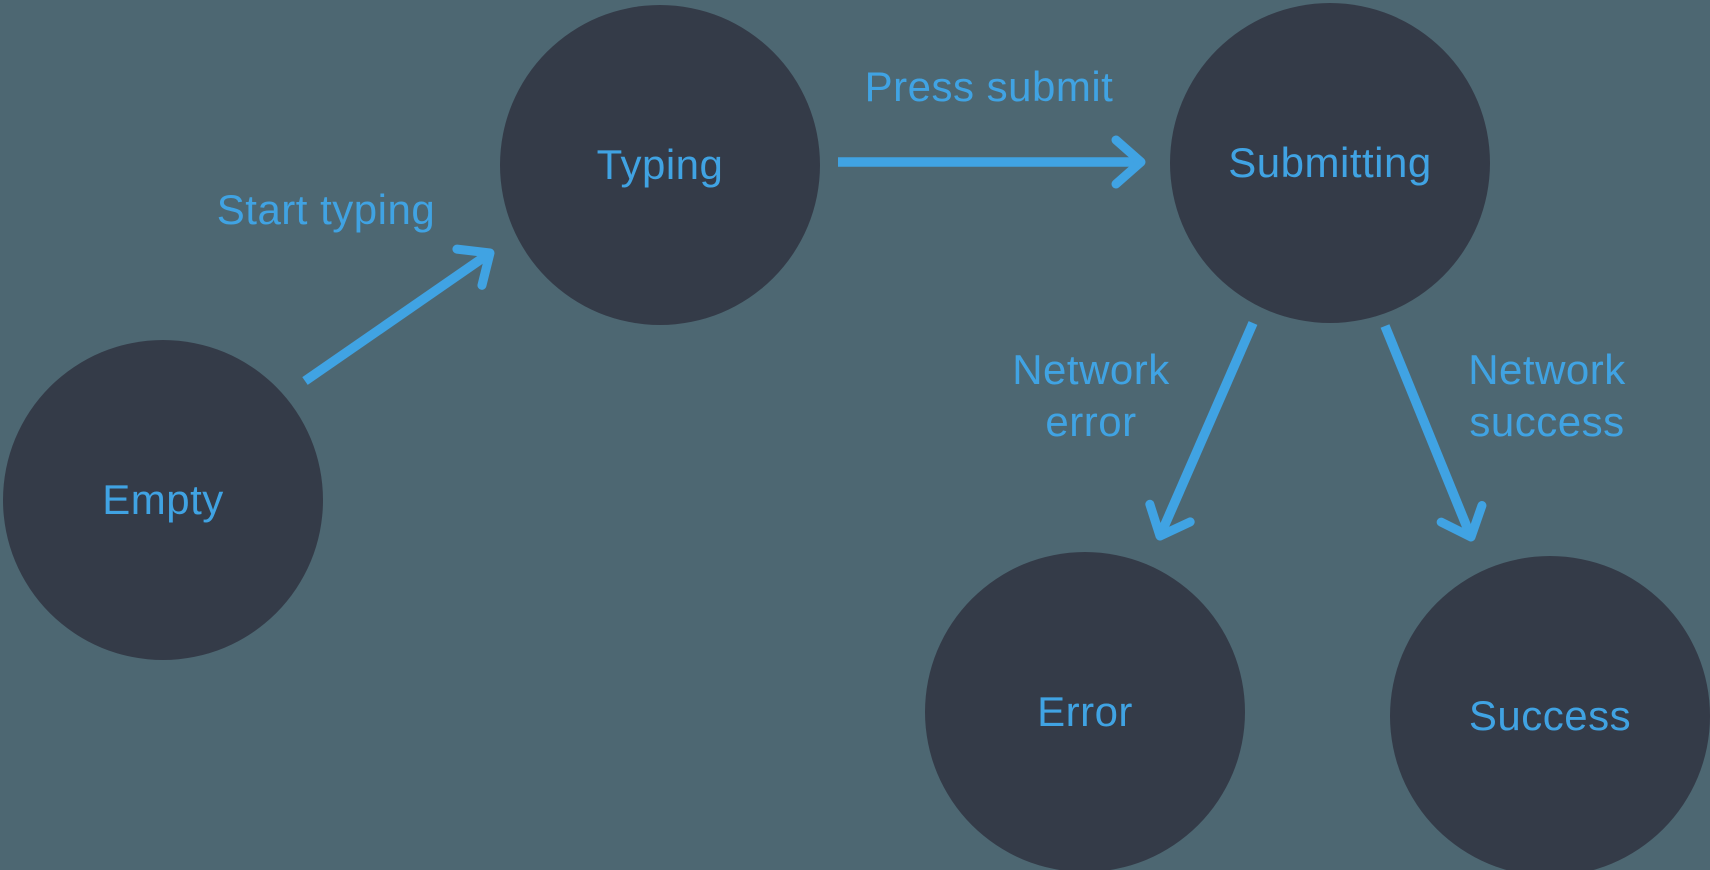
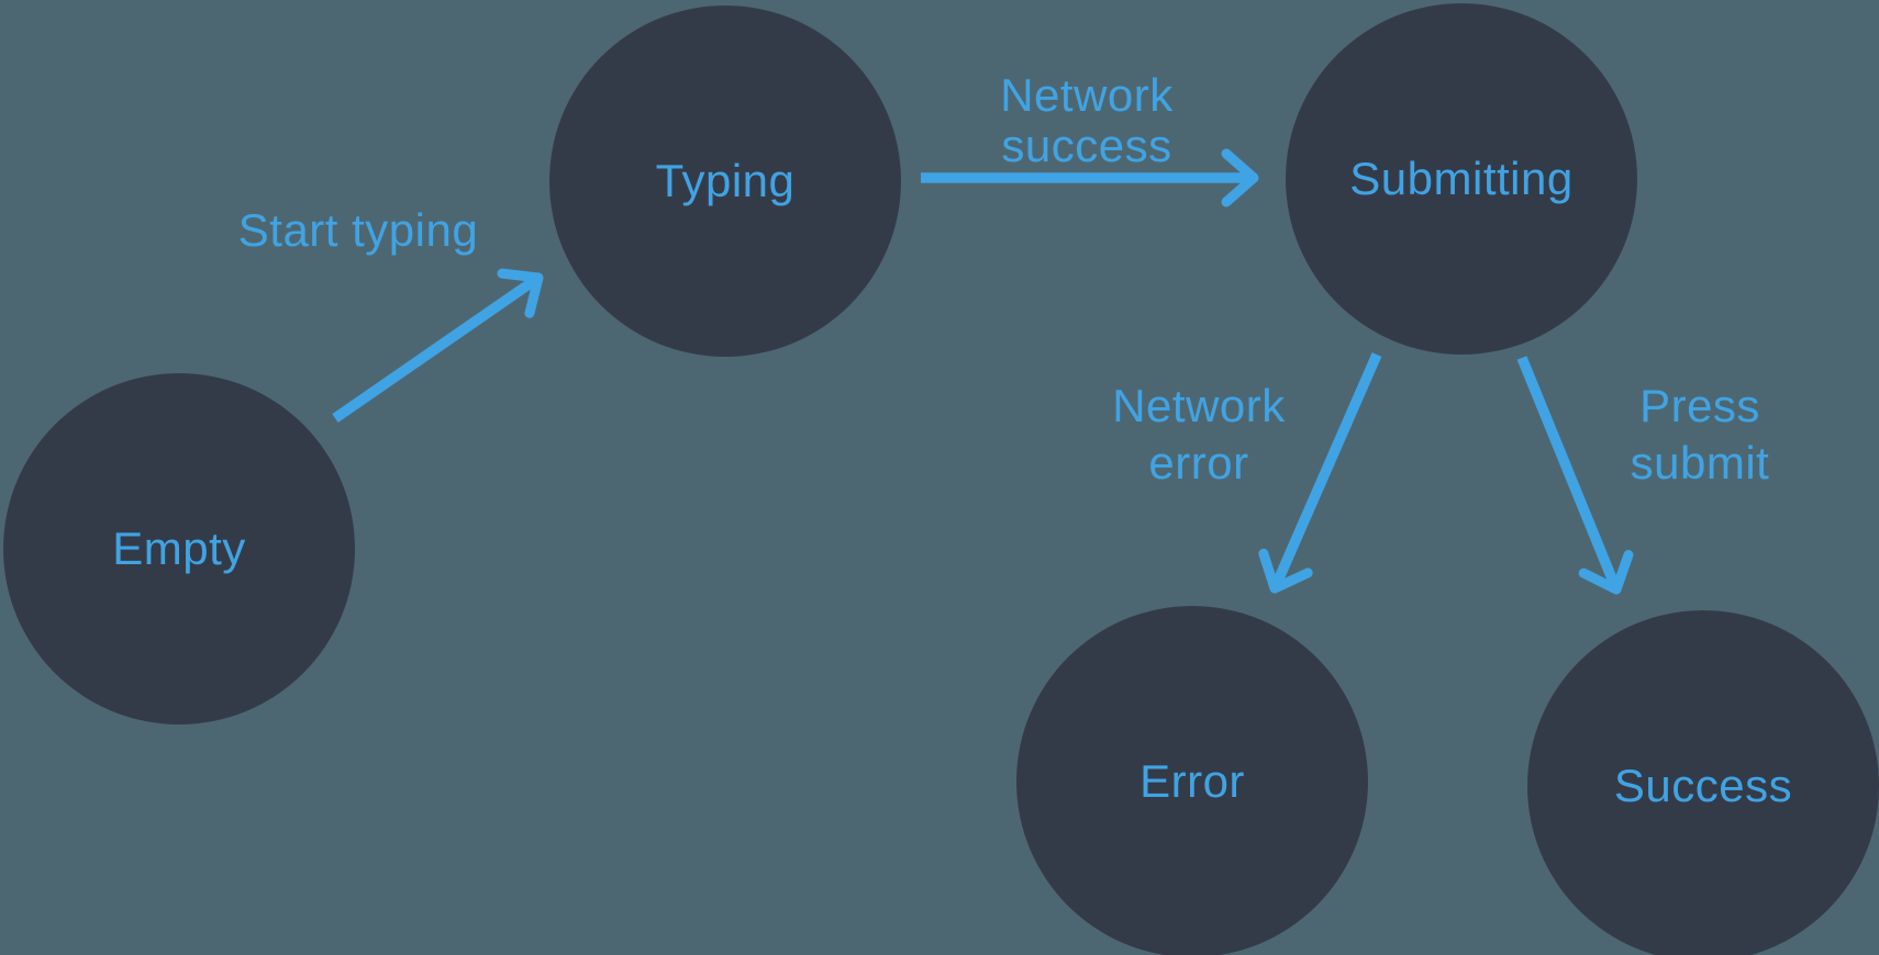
  Empty
  Typing
  Submitting
  Error
  Success
  Start typing
- Press submit
+ Network success
  Network error
- Network success
+ Press submit
